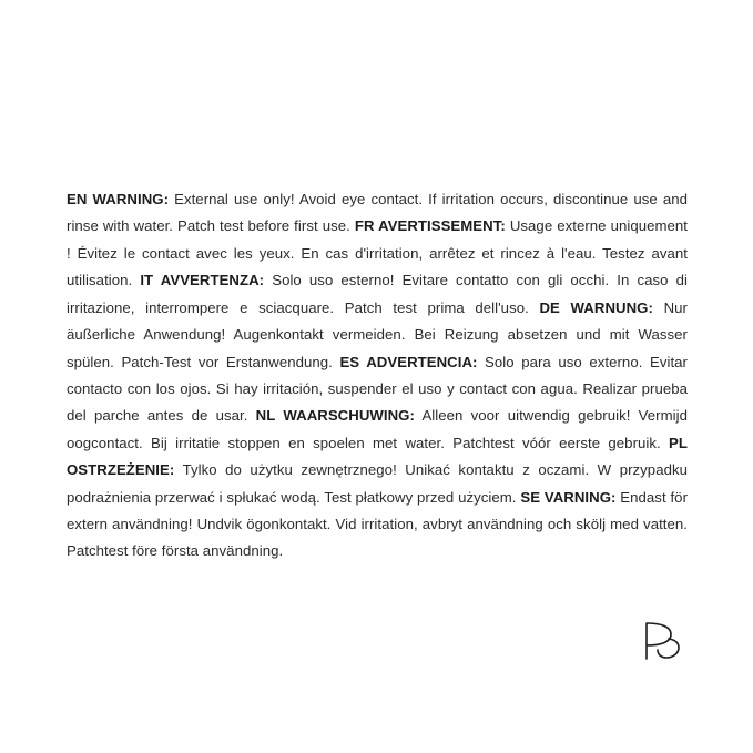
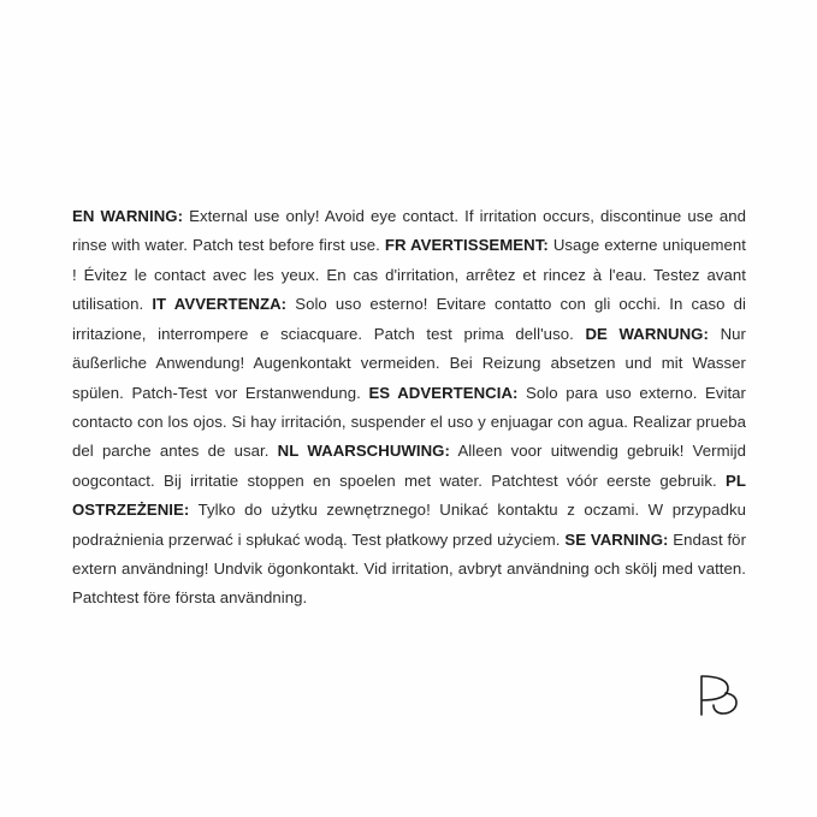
- EN WARNING: External use only! Avoid eye contact. If irritation occurs, discontinue use and rinse with water. Patch test before first use. FR AVERTISSEMENT: Usage externe uniquement ! Évitez le contact avec les yeux. En cas d'irritation, arrêtez et rincez à l'eau. Testez avant utilisation. IT AVVERTENZA: Solo uso esterno! Evitare contatto con gli occhi. In caso di irritazione, interrompere e sciacquare. Patch test prima dell'uso. DE WARNUNG: Nur äußerliche Anwendung! Augenkontakt vermeiden. Bei Reizung absetzen und mit Wasser spülen. Patch-Test vor Erstanwendung. ES ADVERTENCIA: Solo para uso externo. Evitar contacto con los ojos. Si hay irritación, suspender el uso y contact con agua. Realizar prueba del parche antes de usar. NL WAARSCHUWING: Alleen voor uitwendig gebruik! Vermijd oogcontact. Bij irritatie stoppen en spoelen met water. Patchtest vóór eerste gebruik. PL OSTRZEŻENIE: Tylko do użytku zewnętrznego! Unikać kontaktu z oczami. W przypadku podrażnienia przerwać i spłukać wodą. Test płatkowy przed użyciem. SE VARNING: Endast för extern användning! Undvik ögonkontakt. Vid irritation, avbryt användning och skölj med vatten. Patchtest före första användning.
+ EN WARNING: External use only! Avoid eye contact. If irritation occurs, discontinue use and rinse with water. Patch test before first use. FR AVERTISSEMENT: Usage externe uniquement ! Évitez le contact avec les yeux. En cas d'irritation, arrêtez et rincez à l'eau. Testez avant utilisation. IT AVVERTENZA: Solo uso esterno! Evitare contatto con gli occhi. In caso di irritazione, interrompere e sciacquare. Patch test prima dell'uso. DE WARNUNG: Nur äußerliche Anwendung! Augenkontakt vermeiden. Bei Reizung absetzen und mit Wasser spülen. Patch-Test vor Erstanwendung. ES ADVERTENCIA: Solo para uso externo. Evitar contacto con los ojos. Si hay irritación, suspender el uso y enjuagar con agua. Realizar prueba del parche antes de usar. NL WAARSCHUWING: Alleen voor uitwendig gebruik! Vermijd oogcontact. Bij irritatie stoppen en spoelen met water. Patchtest vóór eerste gebruik. PL OSTRZEŻENIE: Tylko do użytku zewnętrznego! Unikać kontaktu z oczami. W przypadku podrażnienia przerwać i spłukać wodą. Test płatkowy przed użyciem. SE VARNING: Endast för extern användning! Undvik ögonkontakt. Vid irritation, avbryt användning och skölj med vatten. Patchtest före första användning.
